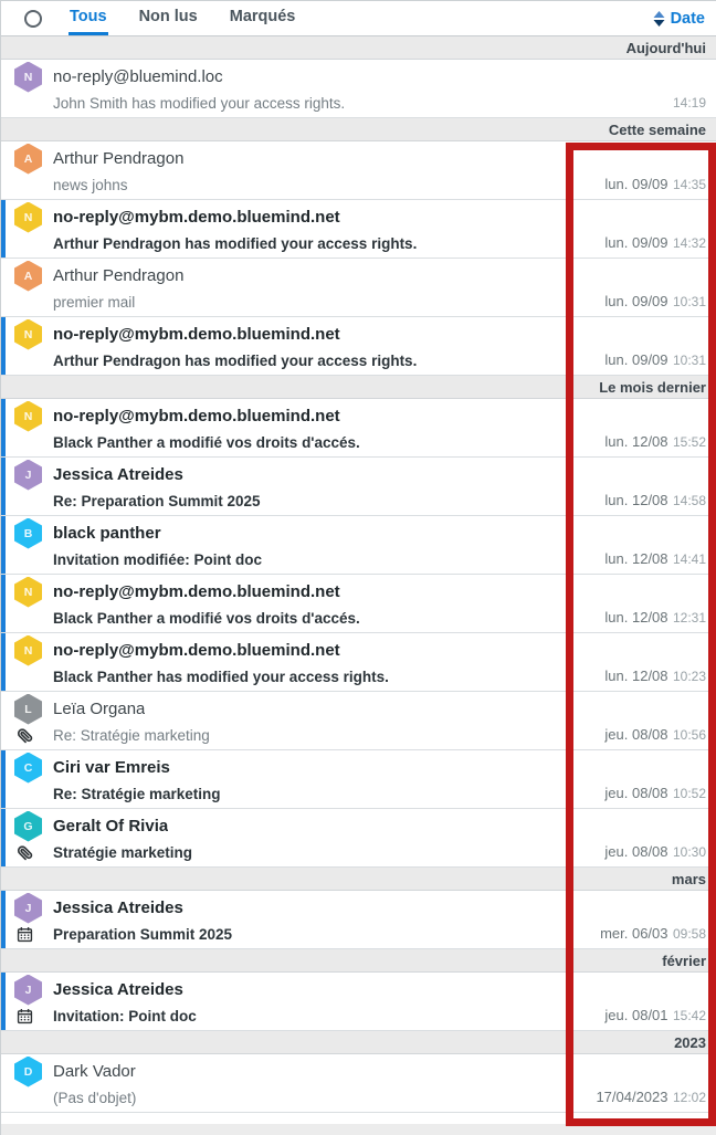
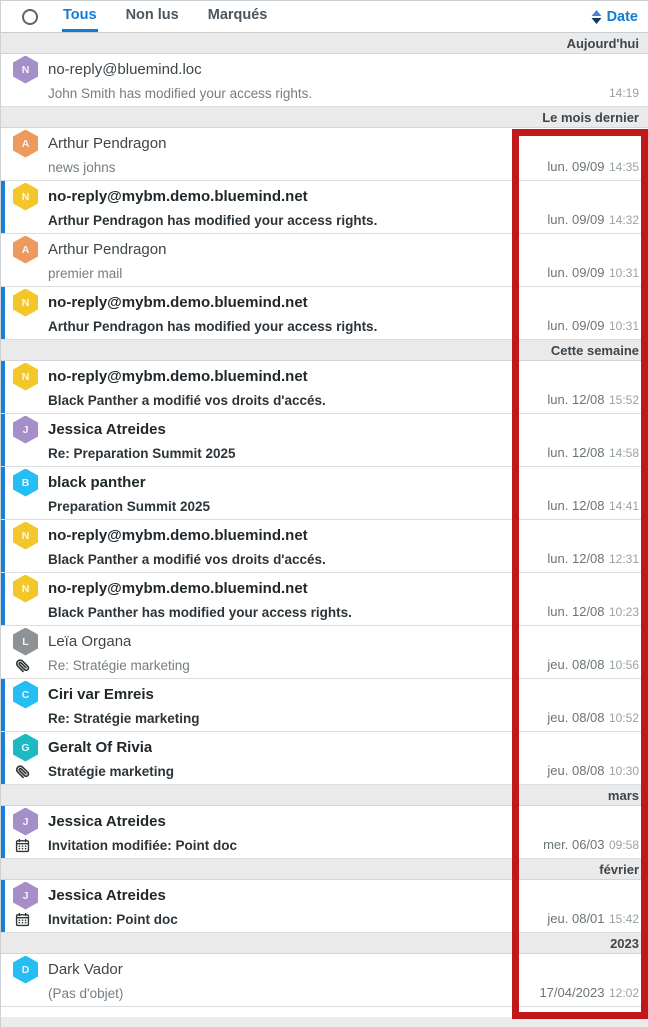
  Tous
  Non lus
  Marqués
  Date
  Aujourd'hui
  N
  no-reply@bluemind.loc
  John Smith has modified your access rights.
  14:19
- Cette semaine
+ Le mois dernier
  A
  Arthur Pendragon
  news johns
  lun. 09/09 14:35
  N
  no-reply@mybm.demo.bluemind.net
  Arthur Pendragon has modified your access rights.
  lun. 09/09 14:32
  A
  Arthur Pendragon
  premier mail
  lun. 09/09 10:31
  N
  no-reply@mybm.demo.bluemind.net
  Arthur Pendragon has modified your access rights.
  lun. 09/09 10:31
- Le mois dernier
+ Cette semaine
  N
  no-reply@mybm.demo.bluemind.net
  Black Panther a modifié vos droits d'accés.
  lun. 12/08 15:52
  J
  Jessica Atreides
  Re: Preparation Summit 2025
  lun. 12/08 14:58
  B
  black panther
- Invitation modifiée: Point doc
+ Preparation Summit 2025
  lun. 12/08 14:41
  N
  no-reply@mybm.demo.bluemind.net
  Black Panther a modifié vos droits d'accés.
  lun. 12/08 12:31
  N
  no-reply@mybm.demo.bluemind.net
  Black Panther has modified your access rights.
  lun. 12/08 10:23
  L
  Leïa Organa
  Re: Stratégie marketing
  jeu. 08/08 10:56
  C
  Ciri var Emreis
  Re: Stratégie marketing
  jeu. 08/08 10:52
  G
  Geralt Of Rivia
  Stratégie marketing
  jeu. 08/08 10:30
  mars
  J
  Jessica Atreides
- Preparation Summit 2025
+ Invitation modifiée: Point doc
  mer. 06/03 09:58
  février
  J
  Jessica Atreides
  Invitation: Point doc
  jeu. 08/01 15:42
  2023
  D
  Dark Vador
  (Pas d'objet)
  17/04/2023 12:02
